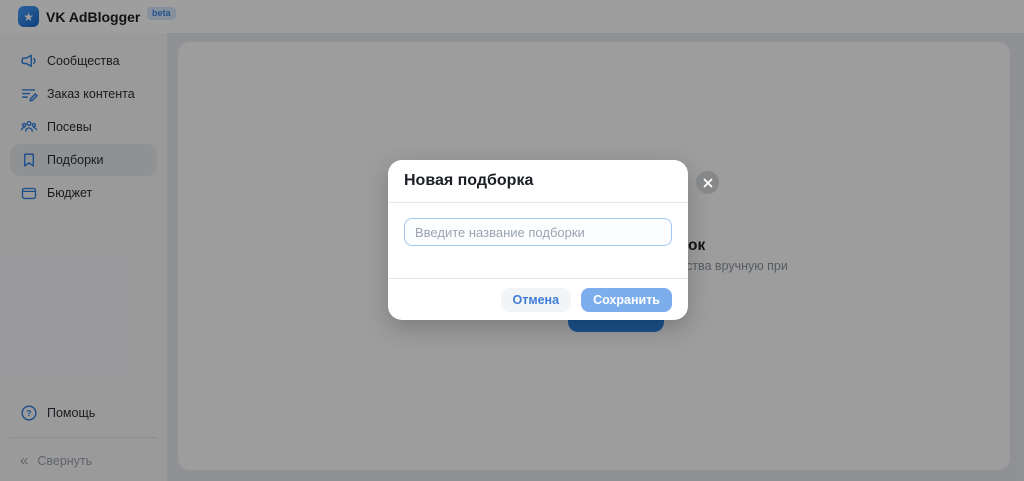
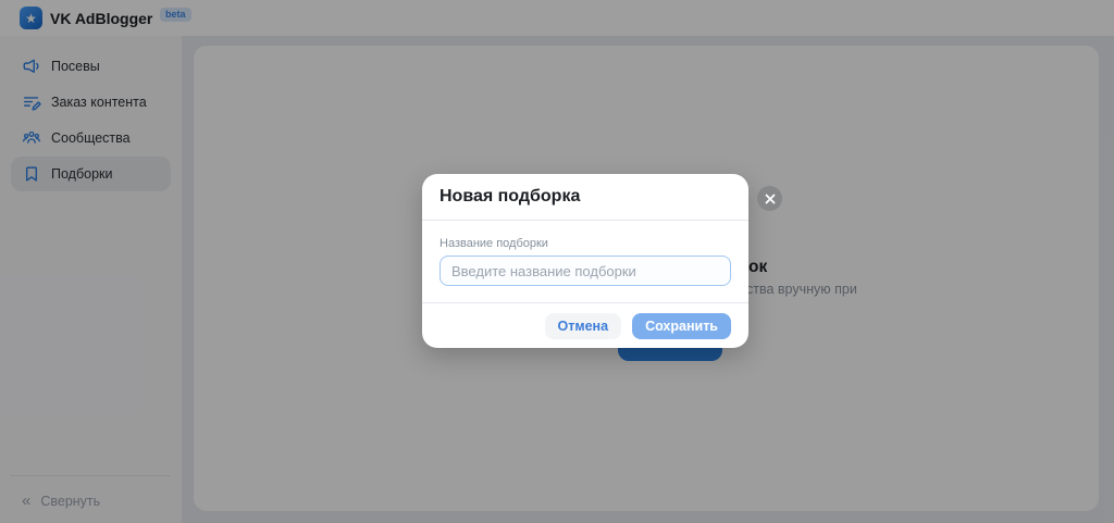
  ★
  VK AdBlogger
  beta
- Сообщества
+ Посевы
  Заказ контента
- Посевы
+ Сообщества
  Подборки
- Бюджет
- ?
- Помощь
  «
  Свернуть
  ок
  ства вручную при
  Новая подборка
+ Название подборки
  Введите название подборки
  Отмена
  Сохранить
